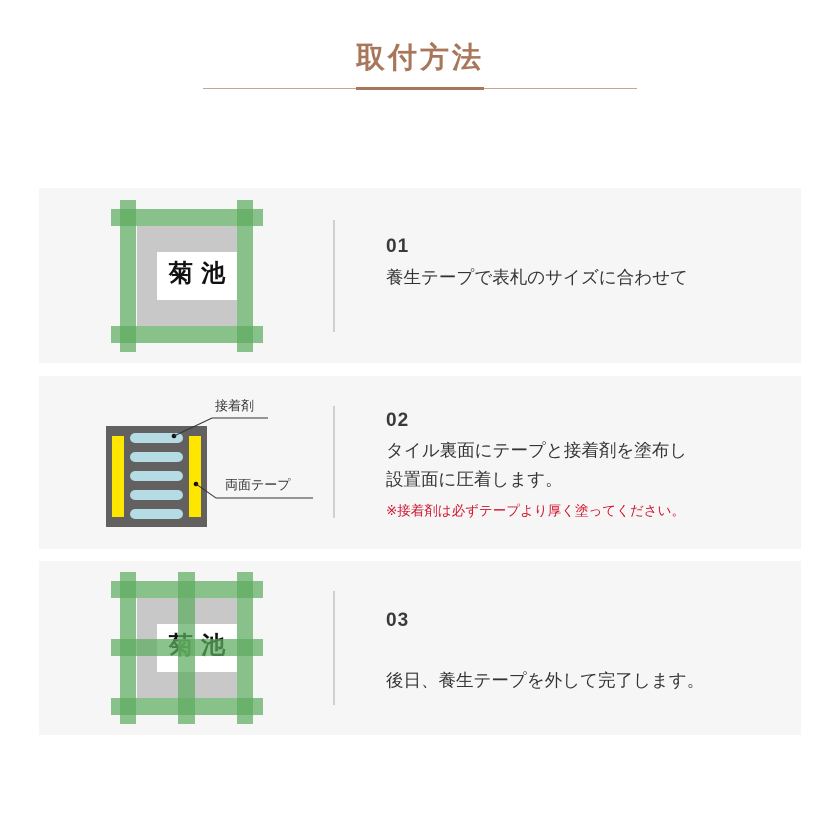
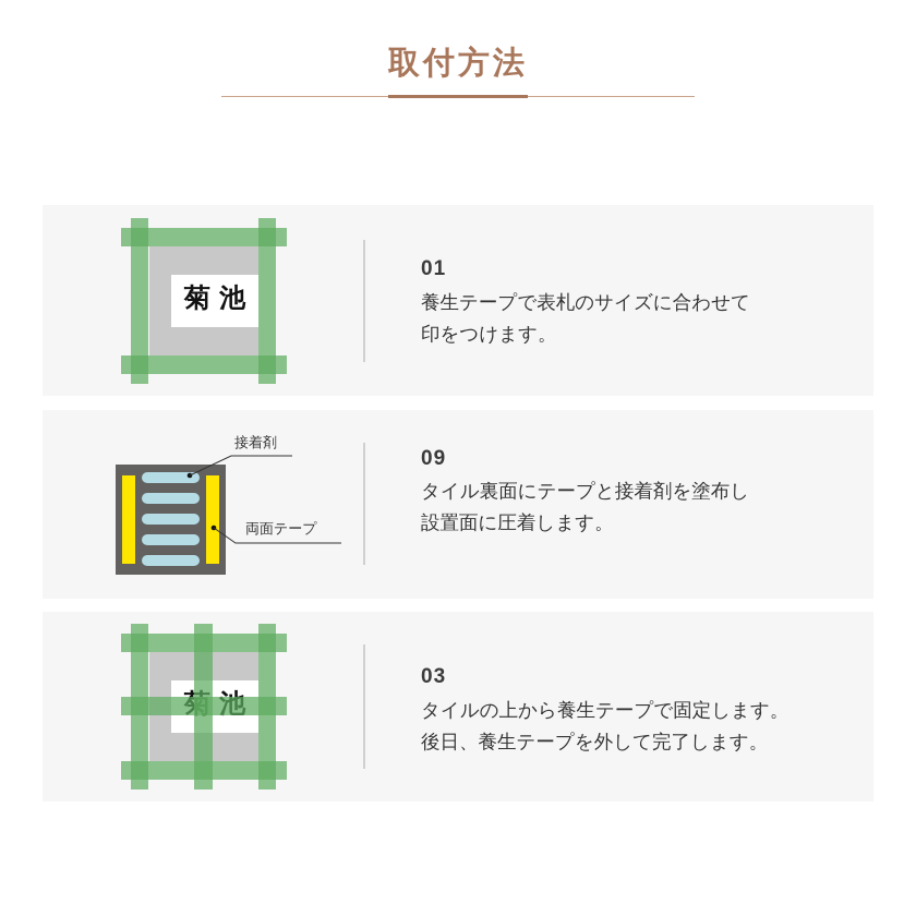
  取付方法
  菊 池
  01
  養生テープで表札のサイズに合わせて
+ 印をつけます。
  接着剤
  両面テープ
- 02
+ 09
  タイル裏面にテープと接着剤を塗布し
  設置面に圧着します。
- ※接着剤は必ずテープより厚く塗ってください。
  菊 池
  03
+ タイルの上から養生テープで固定します。
  後日、養生テープを外して完了します。
